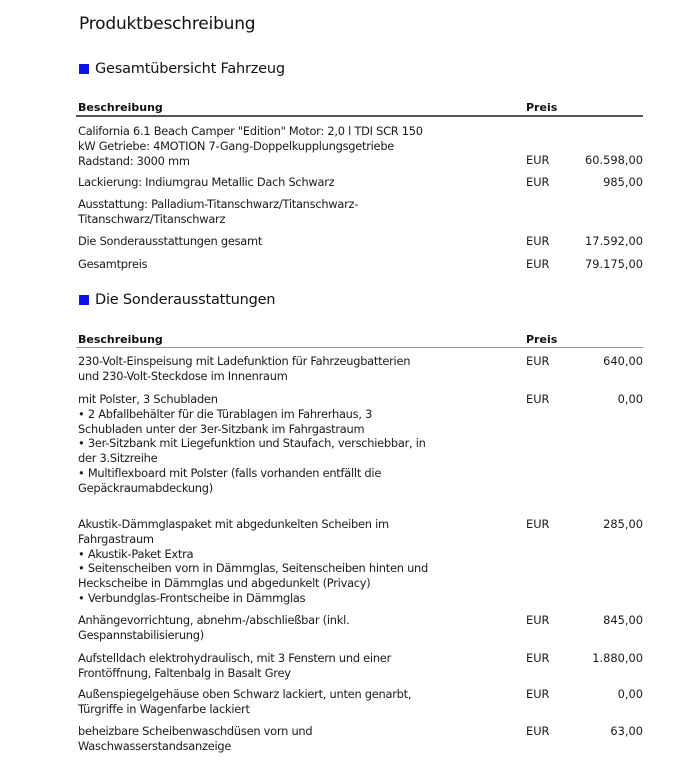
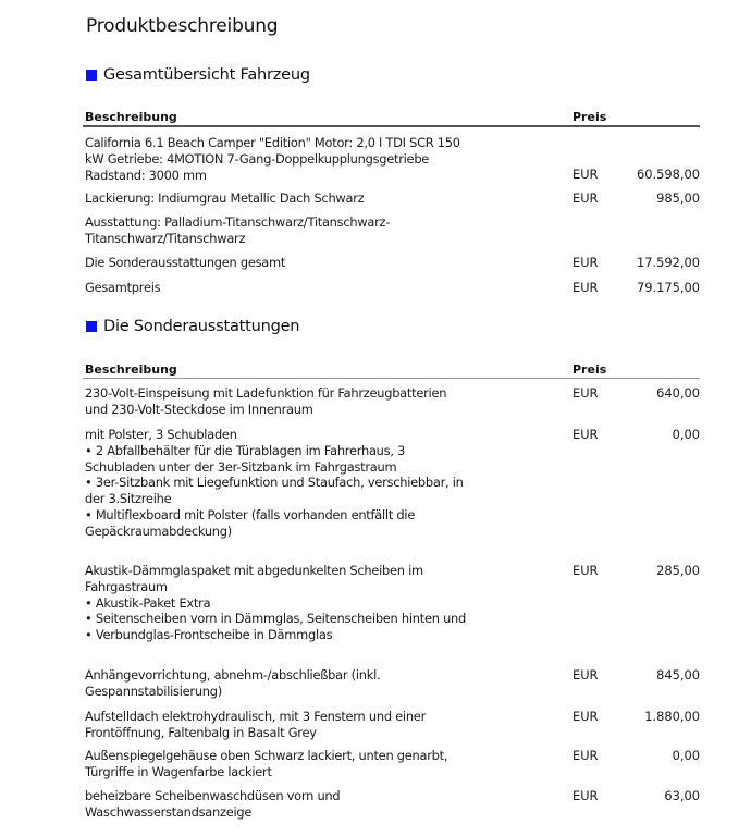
  Produktbeschreibung
  Gesamtübersicht Fahrzeug
  Beschreibung
  Preis
  California 6.1 Beach Camper "Edition" Motor: 2,0 l TDI SCR 150
  kW Getriebe: 4MOTION 7-Gang-Doppelkupplungsgetriebe
  Radstand: 3000 mm
  EUR
  60.598,00
  Lackierung: Indiumgrau Metallic Dach Schwarz
  EUR
  985,00
  Ausstattung: Palladium-Titanschwarz/Titanschwarz-
  Titanschwarz/Titanschwarz
  Die Sonderausstattungen gesamt
  EUR
  17.592,00
  Gesamtpreis
  EUR
  79.175,00
  Die Sonderausstattungen
  Beschreibung
  Preis
  230-Volt-Einspeisung mit Ladefunktion für Fahrzeugbatterien
  und 230-Volt-Steckdose im Innenraum
  EUR
  640,00
  mit Polster, 3 Schubladen
  • 2 Abfallbehälter für die Türablagen im Fahrerhaus, 3
  Schubladen unter der 3er-Sitzbank im Fahrgastraum
  • 3er-Sitzbank mit Liegefunktion und Staufach, verschiebbar, in
  der 3.Sitzreihe
  • Multiflexboard mit Polster (falls vorhanden entfällt die
  Gepäckraumabdeckung)
  EUR
  0,00
  Akustik-Dämmglaspaket mit abgedunkelten Scheiben im
  Fahrgastraum
  • Akustik-Paket Extra
  • Seitenscheiben vorn in Dämmglas, Seitenscheiben hinten und
- Heckscheibe in Dämmglas und abgedunkelt (Privacy)
  • Verbundglas-Frontscheibe in Dämmglas
  EUR
  285,00
  Anhängevorrichtung, abnehm-/abschließbar (inkl.
  Gespannstabilisierung)
  EUR
  845,00
  Aufstelldach elektrohydraulisch, mit 3 Fenstern und einer
  Frontöffnung, Faltenbalg in Basalt Grey
  EUR
  1.880,00
  Außenspiegelgehäuse oben Schwarz lackiert, unten genarbt,
  Türgriffe in Wagenfarbe lackiert
  EUR
  0,00
  beheizbare Scheibenwaschdüsen vorn und
  Waschwasserstandsanzeige
  EUR
  63,00
